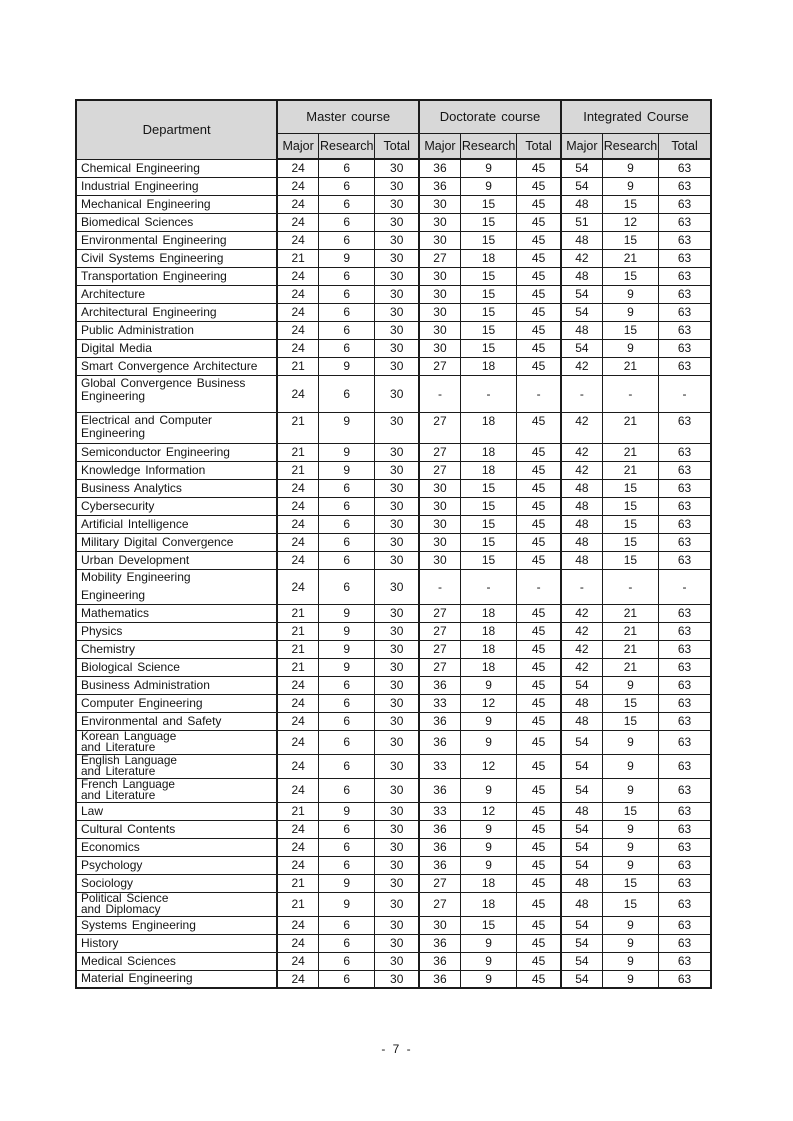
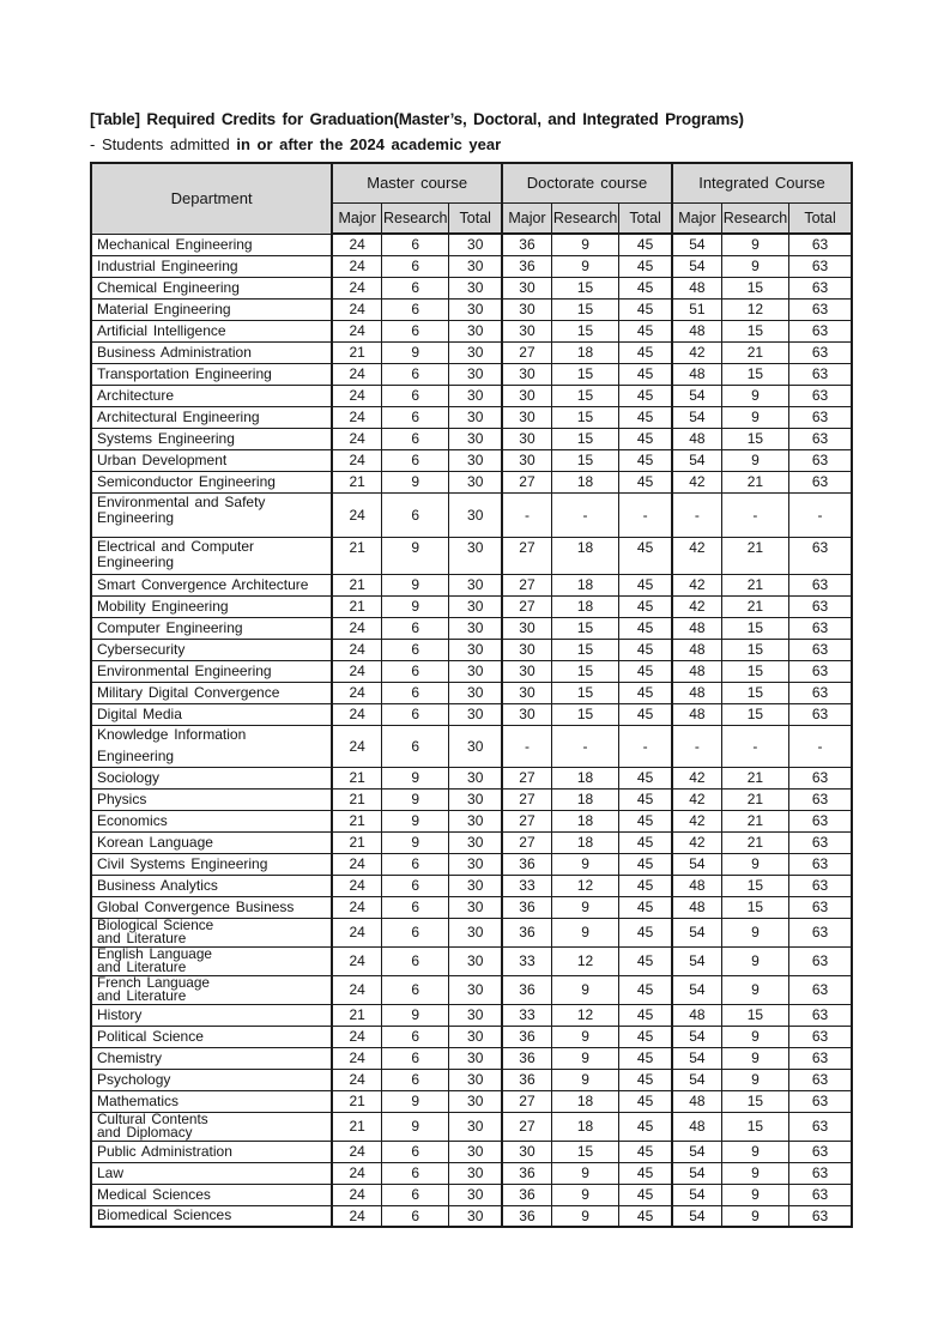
+ [Table] Required Credits for Graduation(Master’s, Doctoral, and Integrated Programs)
+ - Students admitted in or after the 2024 academic year
  Department	Master course	Doctorate course	Integrated Course
  Major	Research	Total	Major	Research	Total	Major	Research	Total
- Chemical Engineering	24	6	30	36	9	45	54	9	63
+ Mechanical Engineering	24	6	30	36	9	45	54	9	63
  Industrial Engineering	24	6	30	36	9	45	54	9	63
- Mechanical Engineering	24	6	30	30	15	45	48	15	63
+ Chemical Engineering	24	6	30	30	15	45	48	15	63
- Biomedical Sciences	24	6	30	30	15	45	51	12	63
+ Material Engineering	24	6	30	30	15	45	51	12	63
- Environmental Engineering	24	6	30	30	15	45	48	15	63
+ Artificial Intelligence	24	6	30	30	15	45	48	15	63
- Civil Systems Engineering	21	9	30	27	18	45	42	21	63
+ Business Administration	21	9	30	27	18	45	42	21	63
  Transportation Engineering	24	6	30	30	15	45	48	15	63
  Architecture	24	6	30	30	15	45	54	9	63
  Architectural Engineering	24	6	30	30	15	45	54	9	63
- Public Administration	24	6	30	30	15	45	48	15	63
+ Systems Engineering	24	6	30	30	15	45	48	15	63
- Digital Media	24	6	30	30	15	45	54	9	63
+ Urban Development	24	6	30	30	15	45	54	9	63
- Smart Convergence Architecture	21	9	30	27	18	45	42	21	63
+ Semiconductor Engineering	21	9	30	27	18	45	42	21	63
- Global Convergence BusinessEngineering	24	6	30	-	-	-	-	-	-
+ Environmental and SafetyEngineering	24	6	30	-	-	-	-	-	-
  Electrical and ComputerEngineering	21	9	30	27	18	45	42	21	63
- Semiconductor Engineering	21	9	30	27	18	45	42	21	63
+ Smart Convergence Architecture	21	9	30	27	18	45	42	21	63
- Knowledge Information	21	9	30	27	18	45	42	21	63
+ Mobility Engineering	21	9	30	27	18	45	42	21	63
- Business Analytics	24	6	30	30	15	45	48	15	63
+ Computer Engineering	24	6	30	30	15	45	48	15	63
  Cybersecurity	24	6	30	30	15	45	48	15	63
- Artificial Intelligence	24	6	30	30	15	45	48	15	63
+ Environmental Engineering	24	6	30	30	15	45	48	15	63
  Military Digital Convergence	24	6	30	30	15	45	48	15	63
- Urban Development	24	6	30	30	15	45	48	15	63
+ Digital Media	24	6	30	30	15	45	48	15	63
- Mobility EngineeringEngineering	24	6	30	-	-	-	-	-	-
+ Knowledge InformationEngineering	24	6	30	-	-	-	-	-	-
- Mathematics	21	9	30	27	18	45	42	21	63
+ Sociology	21	9	30	27	18	45	42	21	63
  Physics	21	9	30	27	18	45	42	21	63
- Chemistry	21	9	30	27	18	45	42	21	63
+ Economics	21	9	30	27	18	45	42	21	63
- Biological Science	21	9	30	27	18	45	42	21	63
+ Korean Language	21	9	30	27	18	45	42	21	63
- Business Administration	24	6	30	36	9	45	54	9	63
+ Civil Systems Engineering	24	6	30	36	9	45	54	9	63
- Computer Engineering	24	6	30	33	12	45	48	15	63
+ Business Analytics	24	6	30	33	12	45	48	15	63
- Environmental and Safety	24	6	30	36	9	45	48	15	63
+ Global Convergence Business	24	6	30	36	9	45	48	15	63
- Korean Languageand Literature	24	6	30	36	9	45	54	9	63
+ Biological Scienceand Literature	24	6	30	36	9	45	54	9	63
  English Languageand Literature	24	6	30	33	12	45	54	9	63
  French Languageand Literature	24	6	30	36	9	45	54	9	63
- Law	21	9	30	33	12	45	48	15	63
+ History	21	9	30	33	12	45	48	15	63
- Cultural Contents	24	6	30	36	9	45	54	9	63
+ Political Science	24	6	30	36	9	45	54	9	63
- Economics	24	6	30	36	9	45	54	9	63
+ Chemistry	24	6	30	36	9	45	54	9	63
  Psychology	24	6	30	36	9	45	54	9	63
- Sociology	21	9	30	27	18	45	48	15	63
+ Mathematics	21	9	30	27	18	45	48	15	63
- Political Scienceand Diplomacy	21	9	30	27	18	45	48	15	63
+ Cultural Contentsand Diplomacy	21	9	30	27	18	45	48	15	63
- Systems Engineering	24	6	30	30	15	45	54	9	63
+ Public Administration	24	6	30	30	15	45	54	9	63
- History	24	6	30	36	9	45	54	9	63
+ Law	24	6	30	36	9	45	54	9	63
  Medical Sciences	24	6	30	36	9	45	54	9	63
- Material Engineering	24	6	30	36	9	45	54	9	63
+ Biomedical Sciences	24	6	30	36	9	45	54	9	63
- - 7 -
